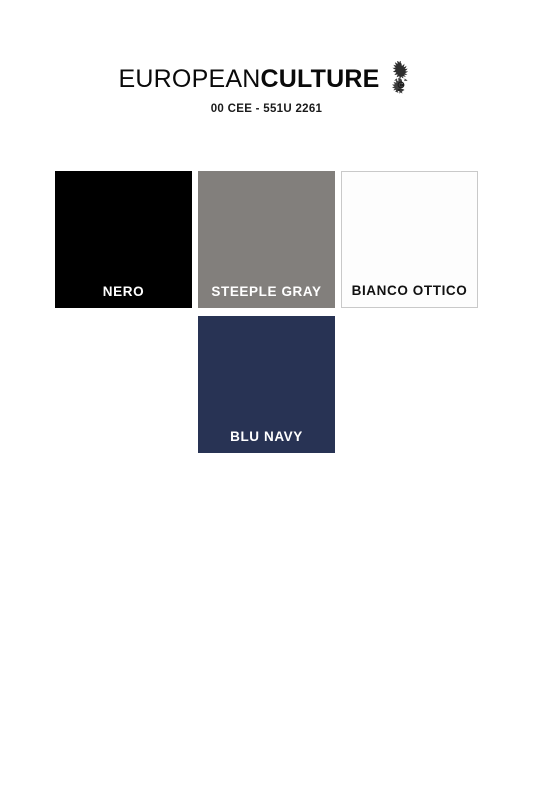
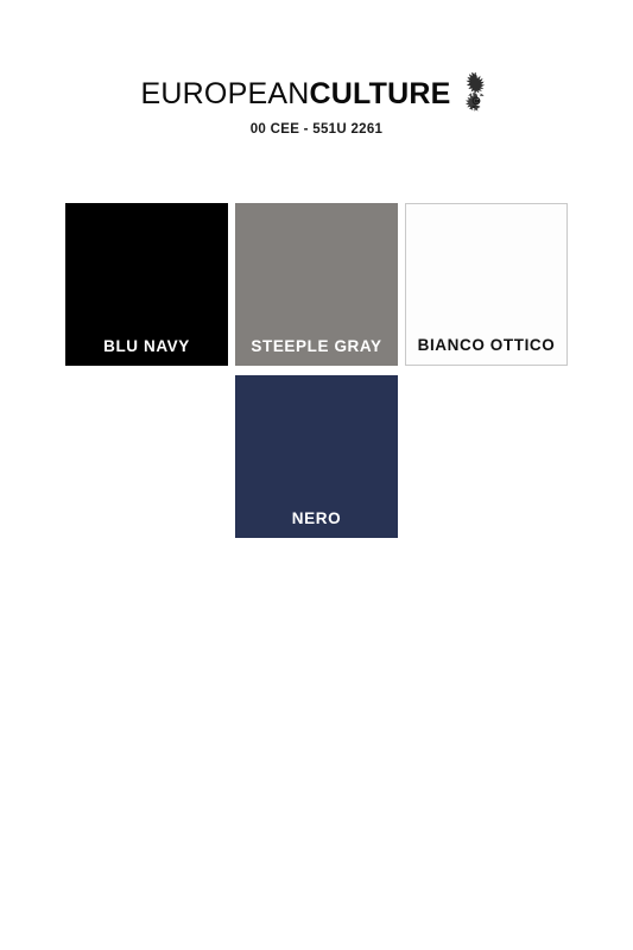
  EUROPEANCULTURE
  00 CEE - 551U 2261
- NERO
+ BLU NAVY
  STEEPLE GRAY
  BIANCO OTTICO
- BLU NAVY
+ NERO
